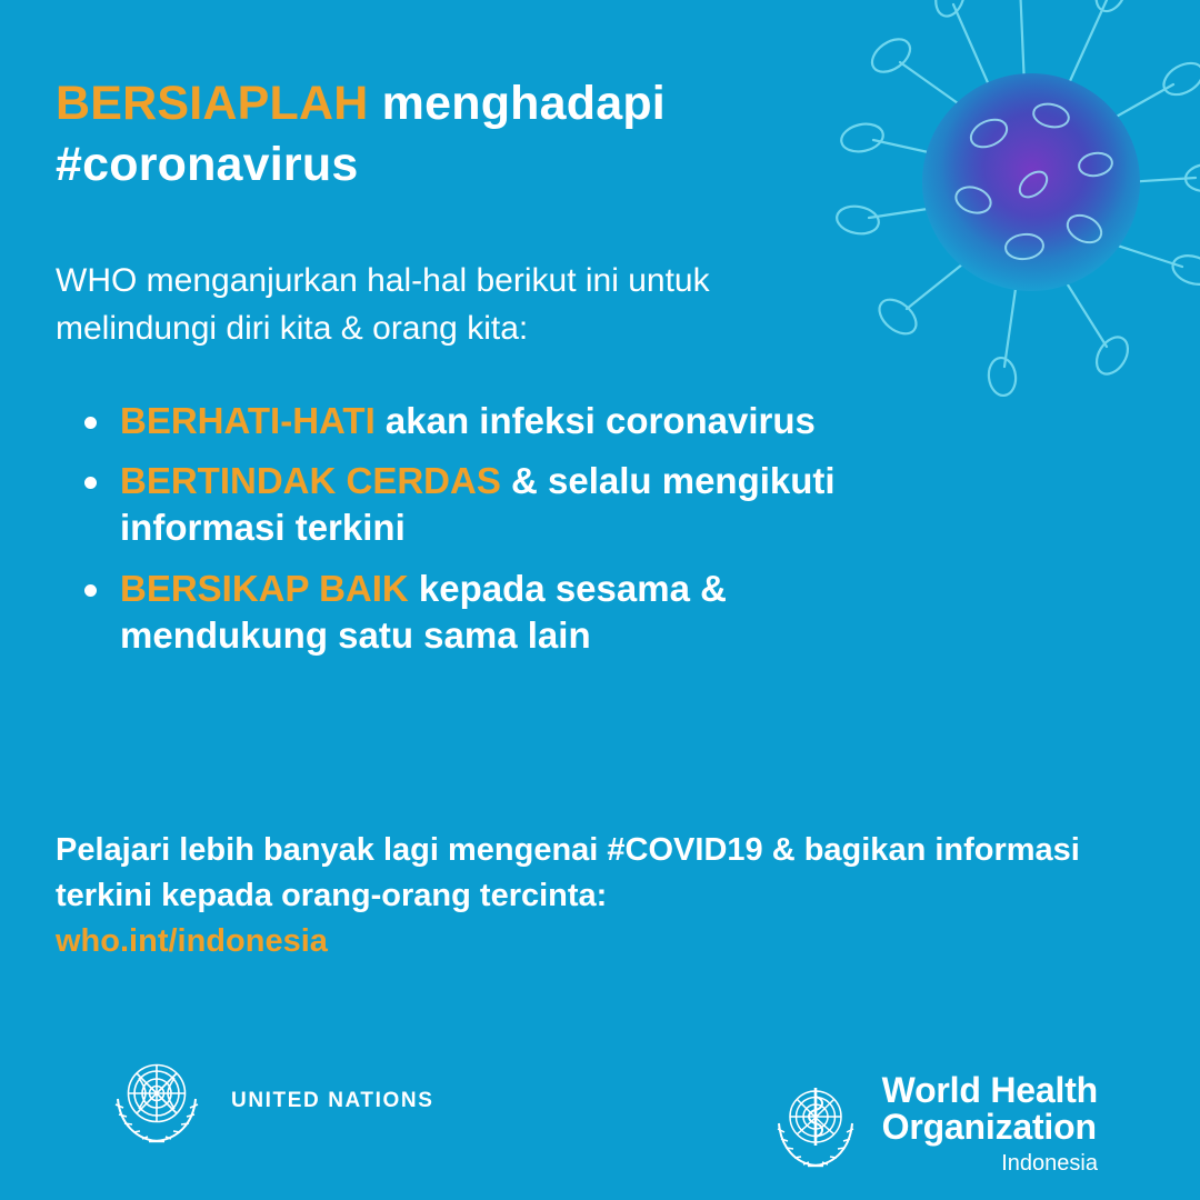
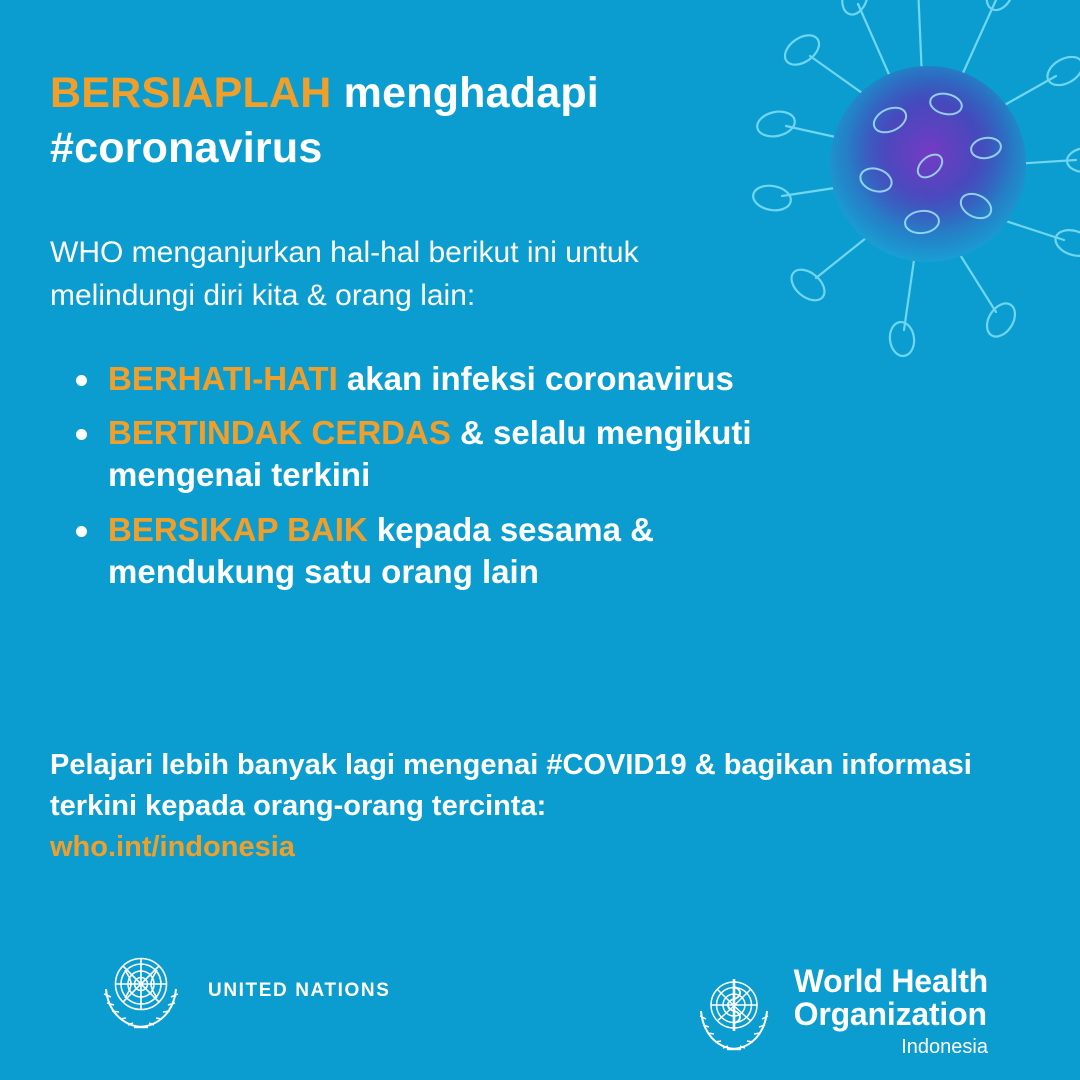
  BERSIAPLAH menghadapi #coronavirus
- WHO menganjurkan hal-hal berikut ini untuk melindungi diri kita & orang kita:
+ WHO menganjurkan hal-hal berikut ini untuk melindungi diri kita & orang lain:
  BERHATI-HATI akan infeksi coronavirus
- BERTINDAK CERDAS & selalu mengikuti informasi terkini
+ BERTINDAK CERDAS & selalu mengikuti mengenai terkini
- BERSIKAP BAIK kepada sesama & mendukung satu sama lain
+ BERSIKAP BAIK kepada sesama & mendukung satu orang lain
  Pelajari lebih banyak lagi mengenai #COVID19 & bagikan informasi terkini kepada orang-orang tercinta:
  who.int/indonesia
  UNITED NATIONS
  World Health
  Organization
  Indonesia
